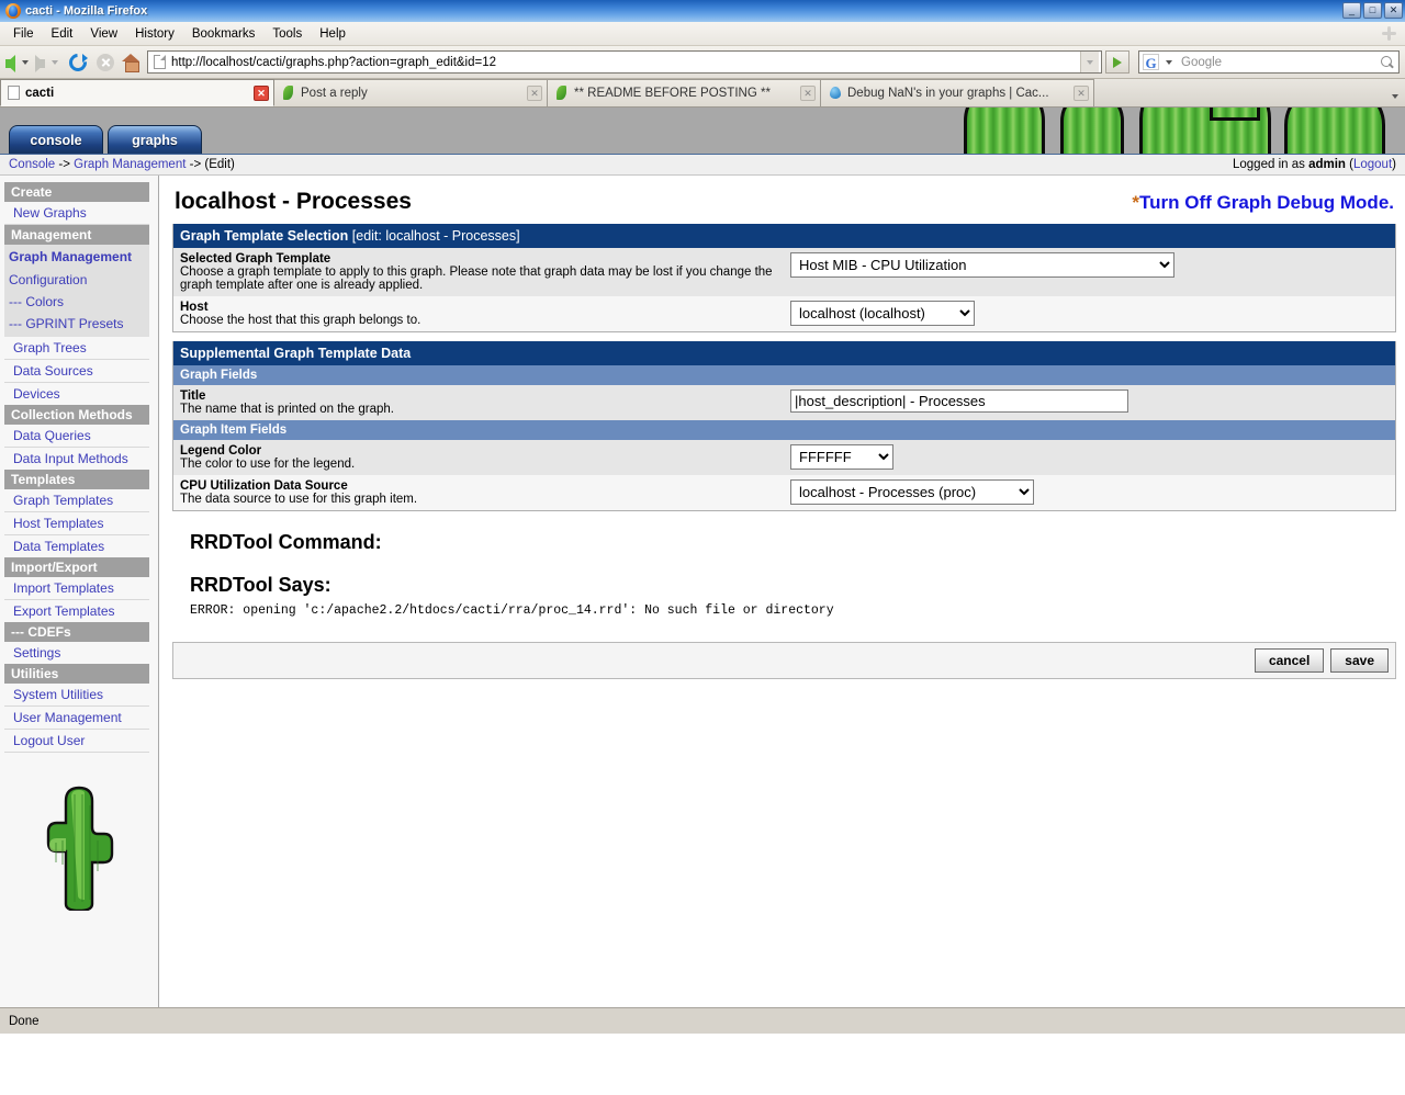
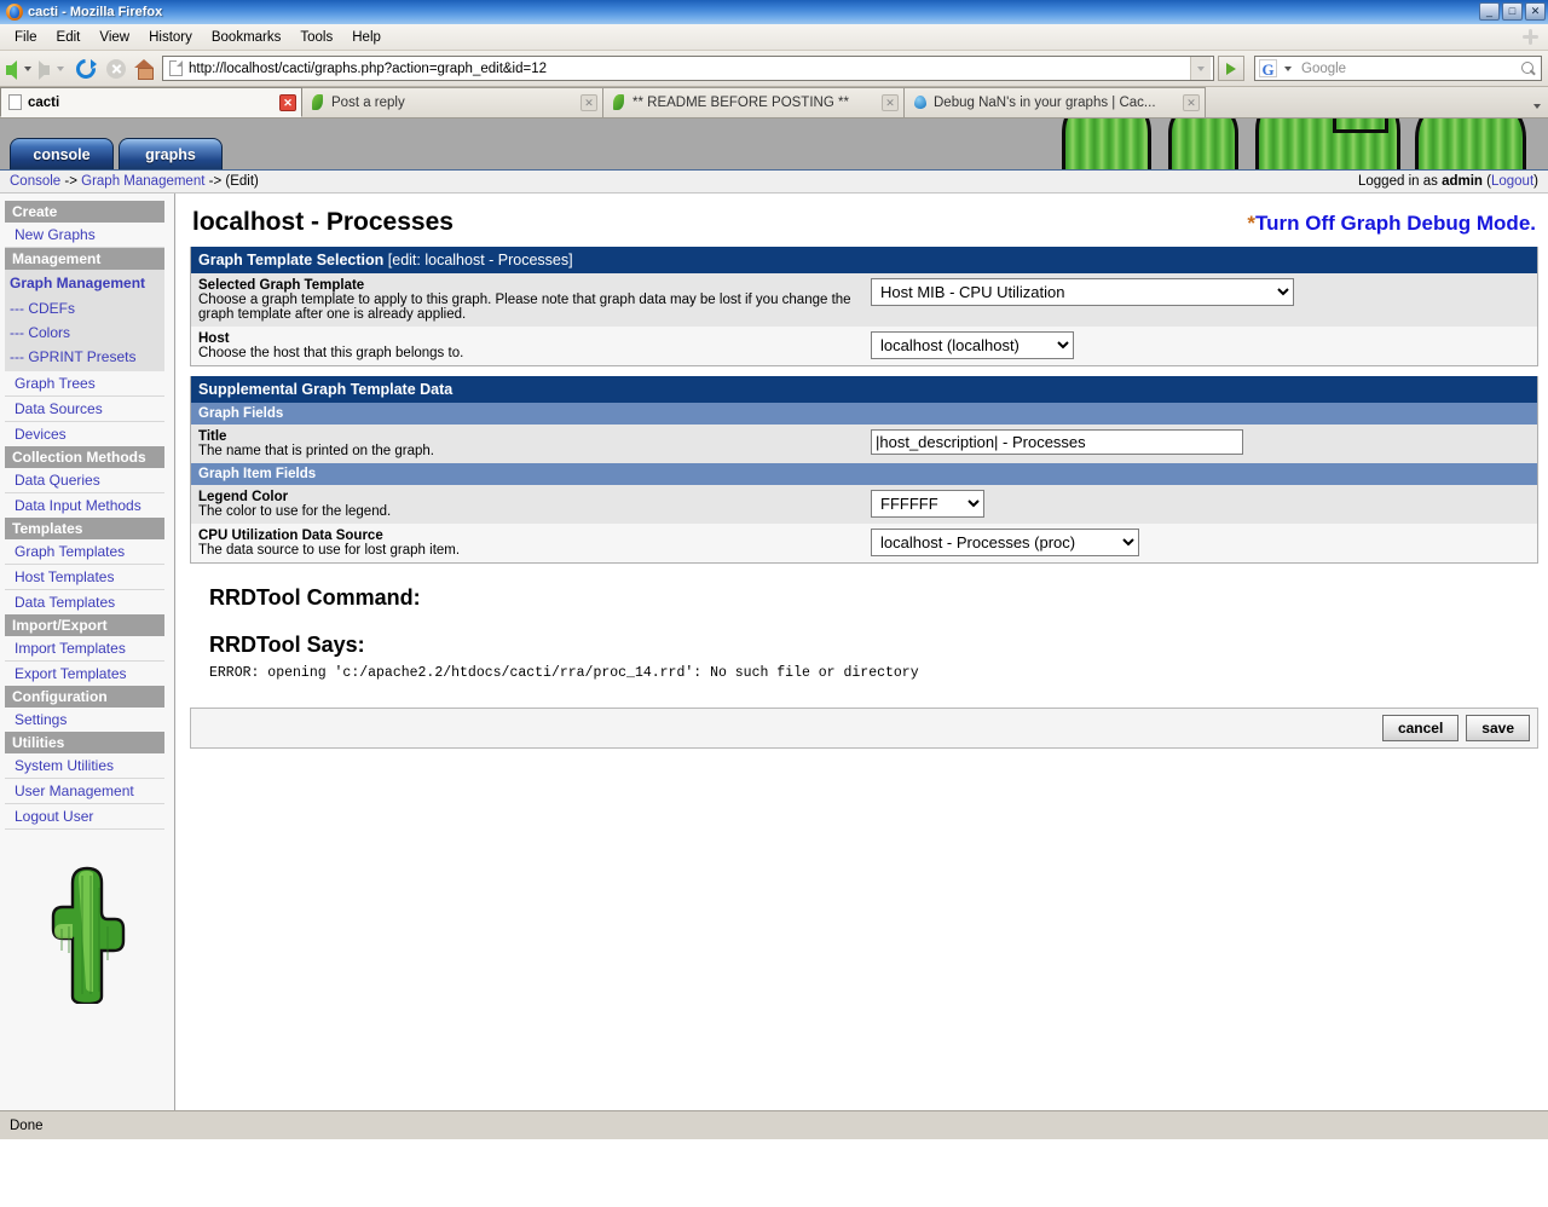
  cacti - Mozilla Firefox
  _
  □
  ✕
  File
  Edit
  View
  History
  Bookmarks
  Tools
  Help
  http://localhost/cacti/graphs.php?action=graph_edit&id=12
  G
  Google
  cacti
  ✕
  Post a reply
  ✕
  ** README BEFORE POSTING **
  ✕
  Debug NaN's in your graphs | Cac...
  ✕
  console
  graphs
  Console -> Graph Management -> (Edit)
  Logged in as admin (Logout)
  Create
  New Graphs
  Management
  Graph Management
- Configuration
+ --- CDEFs
  --- Colors
  --- GPRINT Presets
  Graph Trees
  Data Sources
  Devices
  Collection Methods
  Data Queries
  Data Input Methods
  Templates
  Graph Templates
  Host Templates
  Data Templates
  Import/Export
  Import Templates
  Export Templates
- --- CDEFs
+ Configuration
  Settings
  Utilities
  System Utilities
  User Management
  Logout User
  localhost - Processes
  *Turn Off Graph Debug Mode.
  Graph Template Selection [edit: localhost - Processes]
  Selected Graph Template
  Choose a graph template to apply to this graph. Please note that graph data may be lost if you change the graph template after one is already applied.
  Host MIB - CPU Utilization
  Host
  Choose the host that this graph belongs to.
  localhost (localhost)
  Supplemental Graph Template Data
  Graph Fields
  Title
  The name that is printed on the graph.
  |host_description| - Processes
  Graph Item Fields
  Legend Color
  The color to use for the legend.
  FFFFFF
  CPU Utilization Data Source
- The data source to use for this graph item.
+ The data source to use for lost graph item.
  localhost - Processes (proc)
  RRDTool Command:
  RRDTool Says:
  ERROR: opening 'c:/apache2.2/htdocs/cacti/rra/proc_14.rrd': No such file or directory
  cancel
  save
  Done
